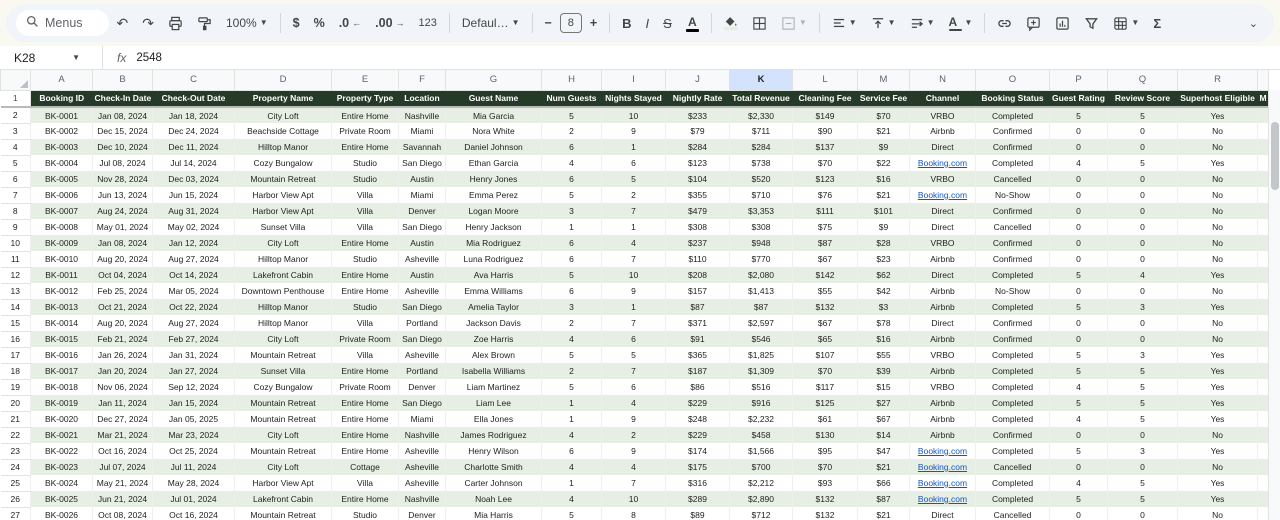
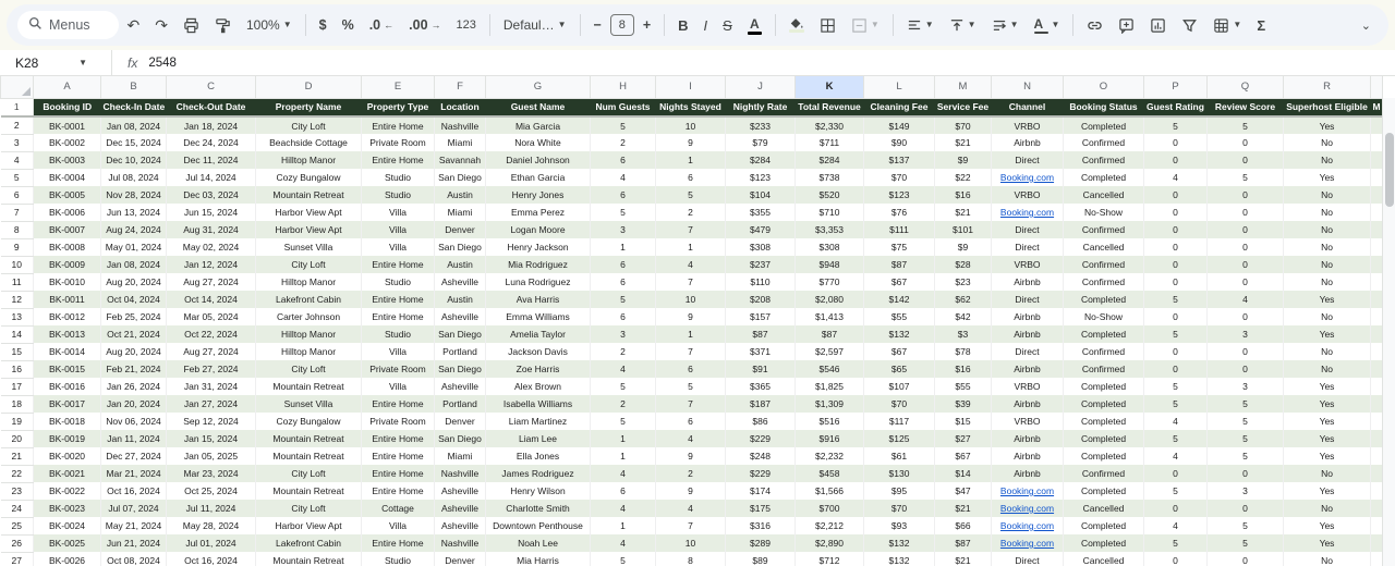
  Menus
  ↶
  ↷
  100%
  ▼
  $
  %
  .0
  ←
  .00
  →
  123
  Defaul…
  ▼
  −
  8
  +
  B
  I
  S
  A
  ▼
  ▼
  ▼
  ▼
  A
  ▼
  ▼
  Σ
  ⌄
  K28
  ▼
  fx
  2548
  	A	B	C	D	E	F	G	H	I	J	K	L	M	N	O	P	Q	R
  1	Booking ID	Check-In Date	Check-Out Date	Property Name	Property Type	Location	Guest Name	Num Guests	Nights Stayed	Nightly Rate	Total Revenue	Cleaning Fee	Service Fee	Channel	Booking Status	Guest Rating	Review Score	Superhost Eligible	M
  2	BK-0001	Jan 08, 2024	Jan 18, 2024	City Loft	Entire Home	Nashville	Mia Garcia	5	10	$233	$2,330	$149	$70	VRBO	Completed	5	5	Yes
  3	BK-0002	Dec 15, 2024	Dec 24, 2024	Beachside Cottage	Private Room	Miami	Nora White	2	9	$79	$711	$90	$21	Airbnb	Confirmed	0	0	No
  4	BK-0003	Dec 10, 2024	Dec 11, 2024	Hilltop Manor	Entire Home	Savannah	Daniel Johnson	6	1	$284	$284	$137	$9	Direct	Confirmed	0	0	No
  5	BK-0004	Jul 08, 2024	Jul 14, 2024	Cozy Bungalow	Studio	San Diego	Ethan Garcia	4	6	$123	$738	$70	$22	Booking.com	Completed	4	5	Yes
  6	BK-0005	Nov 28, 2024	Dec 03, 2024	Mountain Retreat	Studio	Austin	Henry Jones	6	5	$104	$520	$123	$16	VRBO	Cancelled	0	0	No
  7	BK-0006	Jun 13, 2024	Jun 15, 2024	Harbor View Apt	Villa	Miami	Emma Perez	5	2	$355	$710	$76	$21	Booking.com	No-Show	0	0	No
  8	BK-0007	Aug 24, 2024	Aug 31, 2024	Harbor View Apt	Villa	Denver	Logan Moore	3	7	$479	$3,353	$111	$101	Direct	Confirmed	0	0	No
  9	BK-0008	May 01, 2024	May 02, 2024	Sunset Villa	Villa	San Diego	Henry Jackson	1	1	$308	$308	$75	$9	Direct	Cancelled	0	0	No
  10	BK-0009	Jan 08, 2024	Jan 12, 2024	City Loft	Entire Home	Austin	Mia Rodriguez	6	4	$237	$948	$87	$28	VRBO	Confirmed	0	0	No
  11	BK-0010	Aug 20, 2024	Aug 27, 2024	Hilltop Manor	Studio	Asheville	Luna Rodriguez	6	7	$110	$770	$67	$23	Airbnb	Confirmed	0	0	No
  12	BK-0011	Oct 04, 2024	Oct 14, 2024	Lakefront Cabin	Entire Home	Austin	Ava Harris	5	10	$208	$2,080	$142	$62	Direct	Completed	5	4	Yes
- 13	BK-0012	Feb 25, 2024	Mar 05, 2024	Downtown Penthouse	Entire Home	Asheville	Emma Williams	6	9	$157	$1,413	$55	$42	Airbnb	No-Show	0	0	No
+ 13	BK-0012	Feb 25, 2024	Mar 05, 2024	Carter Johnson	Entire Home	Asheville	Emma Williams	6	9	$157	$1,413	$55	$42	Airbnb	No-Show	0	0	No
  14	BK-0013	Oct 21, 2024	Oct 22, 2024	Hilltop Manor	Studio	San Diego	Amelia Taylor	3	1	$87	$87	$132	$3	Airbnb	Completed	5	3	Yes
  15	BK-0014	Aug 20, 2024	Aug 27, 2024	Hilltop Manor	Villa	Portland	Jackson Davis	2	7	$371	$2,597	$67	$78	Direct	Confirmed	0	0	No
  16	BK-0015	Feb 21, 2024	Feb 27, 2024	City Loft	Private Room	San Diego	Zoe Harris	4	6	$91	$546	$65	$16	Airbnb	Confirmed	0	0	No
  17	BK-0016	Jan 26, 2024	Jan 31, 2024	Mountain Retreat	Villa	Asheville	Alex Brown	5	5	$365	$1,825	$107	$55	VRBO	Completed	5	3	Yes
  18	BK-0017	Jan 20, 2024	Jan 27, 2024	Sunset Villa	Entire Home	Portland	Isabella Williams	2	7	$187	$1,309	$70	$39	Airbnb	Completed	5	5	Yes
  19	BK-0018	Nov 06, 2024	Sep 12, 2024	Cozy Bungalow	Private Room	Denver	Liam Martinez	5	6	$86	$516	$117	$15	VRBO	Completed	4	5	Yes
  20	BK-0019	Jan 11, 2024	Jan 15, 2024	Mountain Retreat	Entire Home	San Diego	Liam Lee	1	4	$229	$916	$125	$27	Airbnb	Completed	5	5	Yes
  21	BK-0020	Dec 27, 2024	Jan 05, 2025	Mountain Retreat	Entire Home	Miami	Ella Jones	1	9	$248	$2,232	$61	$67	Airbnb	Completed	4	5	Yes
  22	BK-0021	Mar 21, 2024	Mar 23, 2024	City Loft	Entire Home	Nashville	James Rodriguez	4	2	$229	$458	$130	$14	Airbnb	Confirmed	0	0	No
  23	BK-0022	Oct 16, 2024	Oct 25, 2024	Mountain Retreat	Entire Home	Asheville	Henry Wilson	6	9	$174	$1,566	$95	$47	Booking.com	Completed	5	3	Yes
  24	BK-0023	Jul 07, 2024	Jul 11, 2024	City Loft	Cottage	Asheville	Charlotte Smith	4	4	$175	$700	$70	$21	Booking.com	Cancelled	0	0	No
- 25	BK-0024	May 21, 2024	May 28, 2024	Harbor View Apt	Villa	Asheville	Carter Johnson	1	7	$316	$2,212	$93	$66	Booking.com	Completed	4	5	Yes
+ 25	BK-0024	May 21, 2024	May 28, 2024	Harbor View Apt	Villa	Asheville	Downtown Penthouse	1	7	$316	$2,212	$93	$66	Booking.com	Completed	4	5	Yes
  26	BK-0025	Jun 21, 2024	Jul 01, 2024	Lakefront Cabin	Entire Home	Nashville	Noah Lee	4	10	$289	$2,890	$132	$87	Booking.com	Completed	5	5	Yes
  27	BK-0026	Oct 08, 2024	Oct 16, 2024	Mountain Retreat	Studio	Denver	Mia Harris	5	8	$89	$712	$132	$21	Direct	Cancelled	0	0	No
